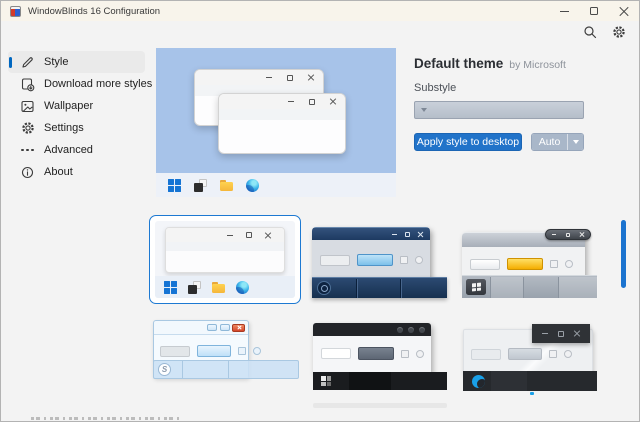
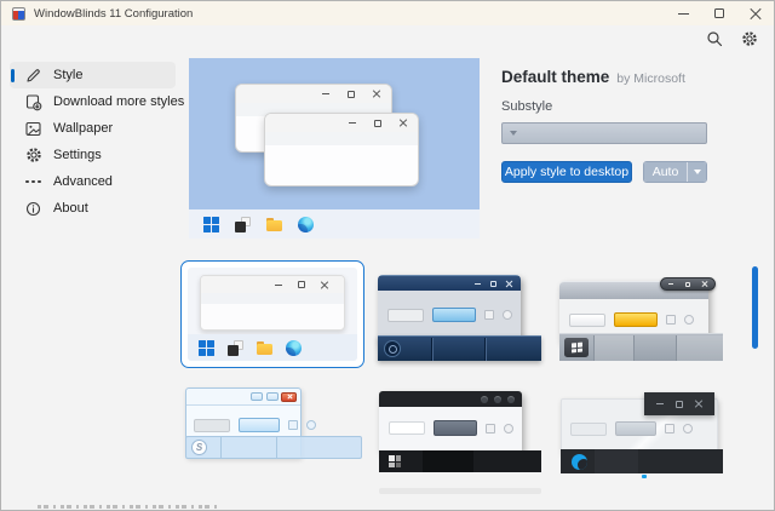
- WindowBlinds 16 Configuration
+ WindowBlinds 11 Configuration
  Style
  Download more styles
  Wallpaper
  Settings
  Advanced
  About
  Default theme
  by Microsoft
  Substyle
  Apply style to desktop
  Auto
